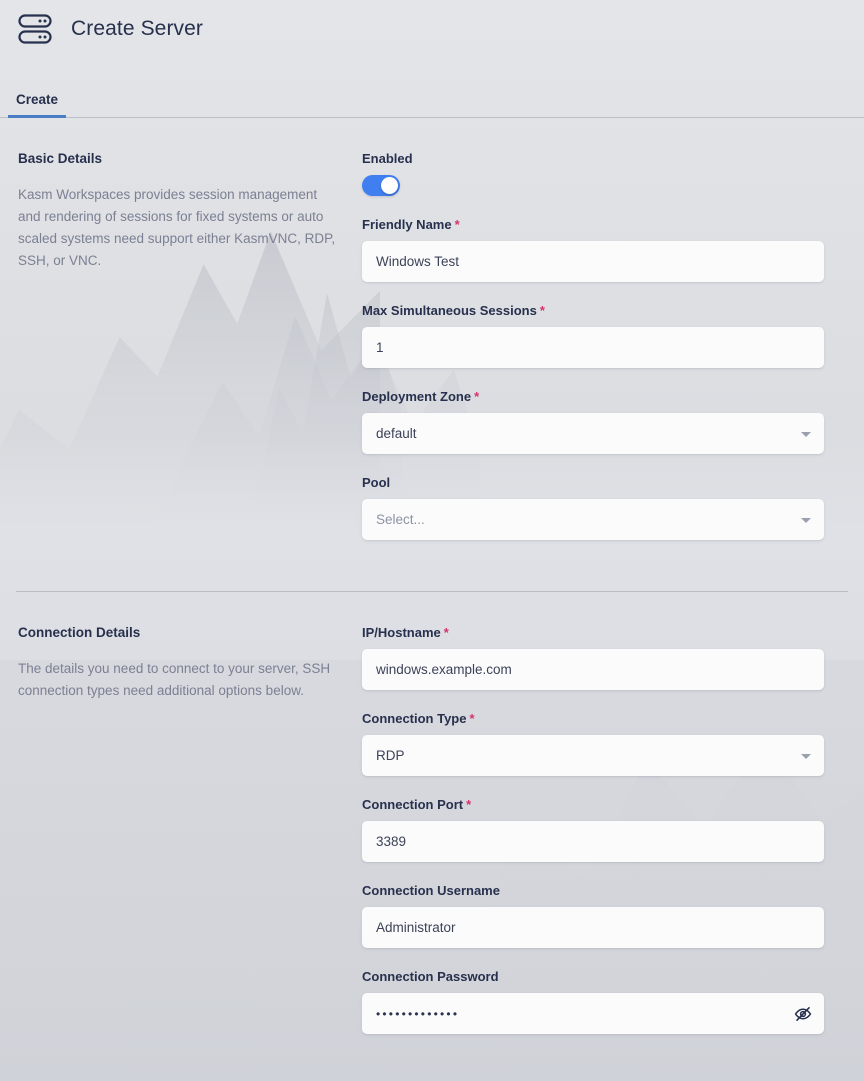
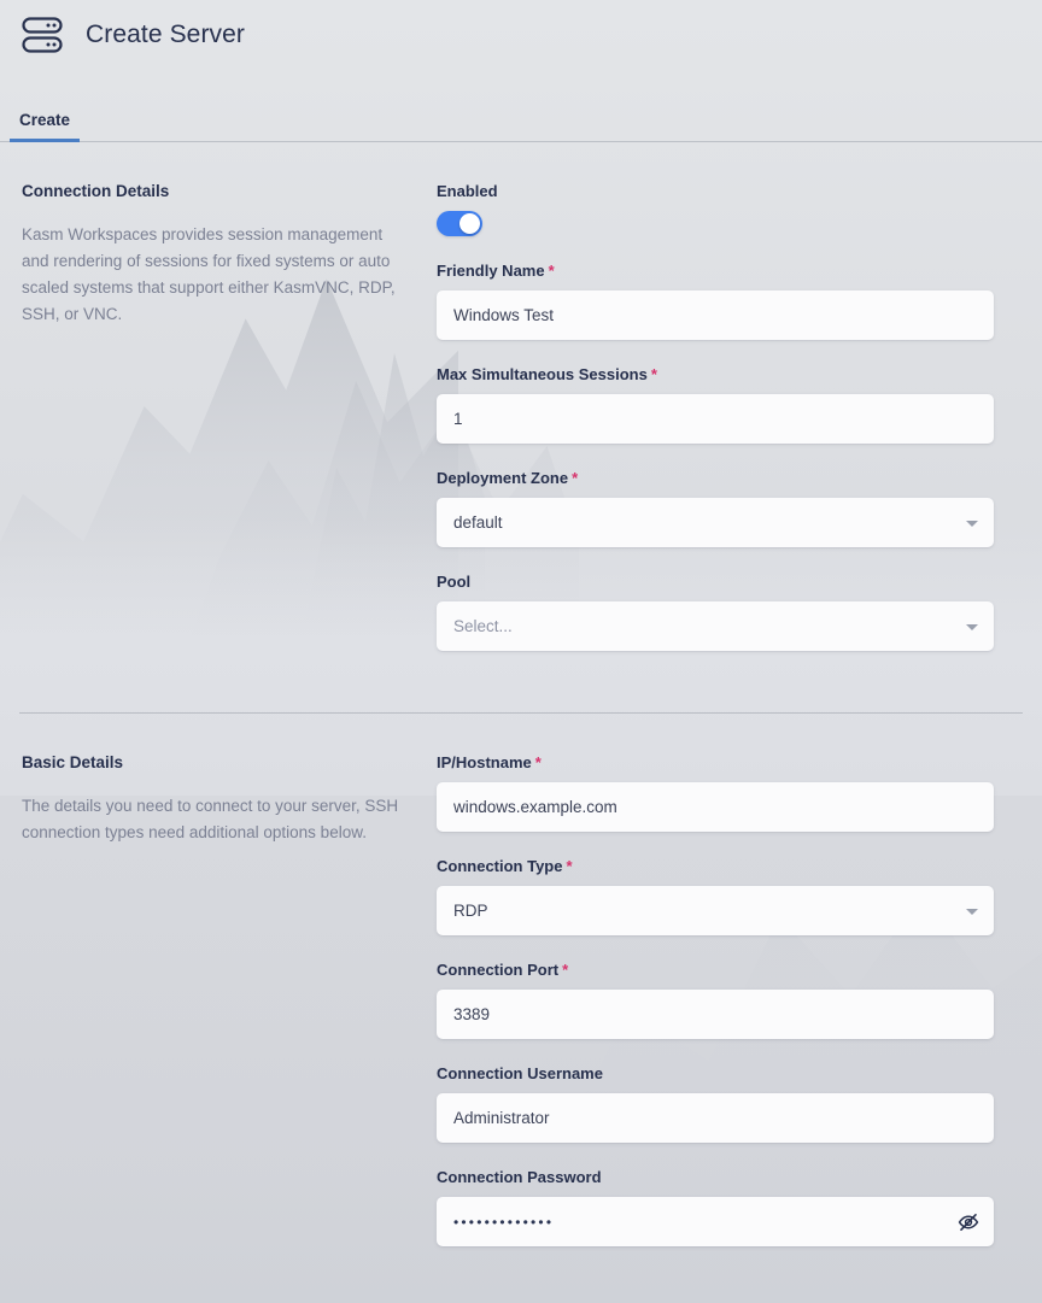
  Create Server
  Create
- Basic Details
+ Connection Details
- Kasm Workspaces provides session management and rendering of sessions for fixed systems or auto scaled systems need support either KasmVNC, RDP, SSH, or VNC.
+ Kasm Workspaces provides session management and rendering of sessions for fixed systems or auto scaled systems that support either KasmVNC, RDP, SSH, or VNC.
  Enabled
  Friendly Name *
  Windows Test
  Max Simultaneous Sessions *
  1
  Deployment Zone *
  default
  Pool
  Select...
- Connection Details
+ Basic Details
  The details you need to connect to your server, SSH connection types need additional options below.
  IP/Hostname *
  windows.example.com
  Connection Type *
  RDP
  Connection Port *
  3389
  Connection Username
  Administrator
  Connection Password
  •••••••••••••
